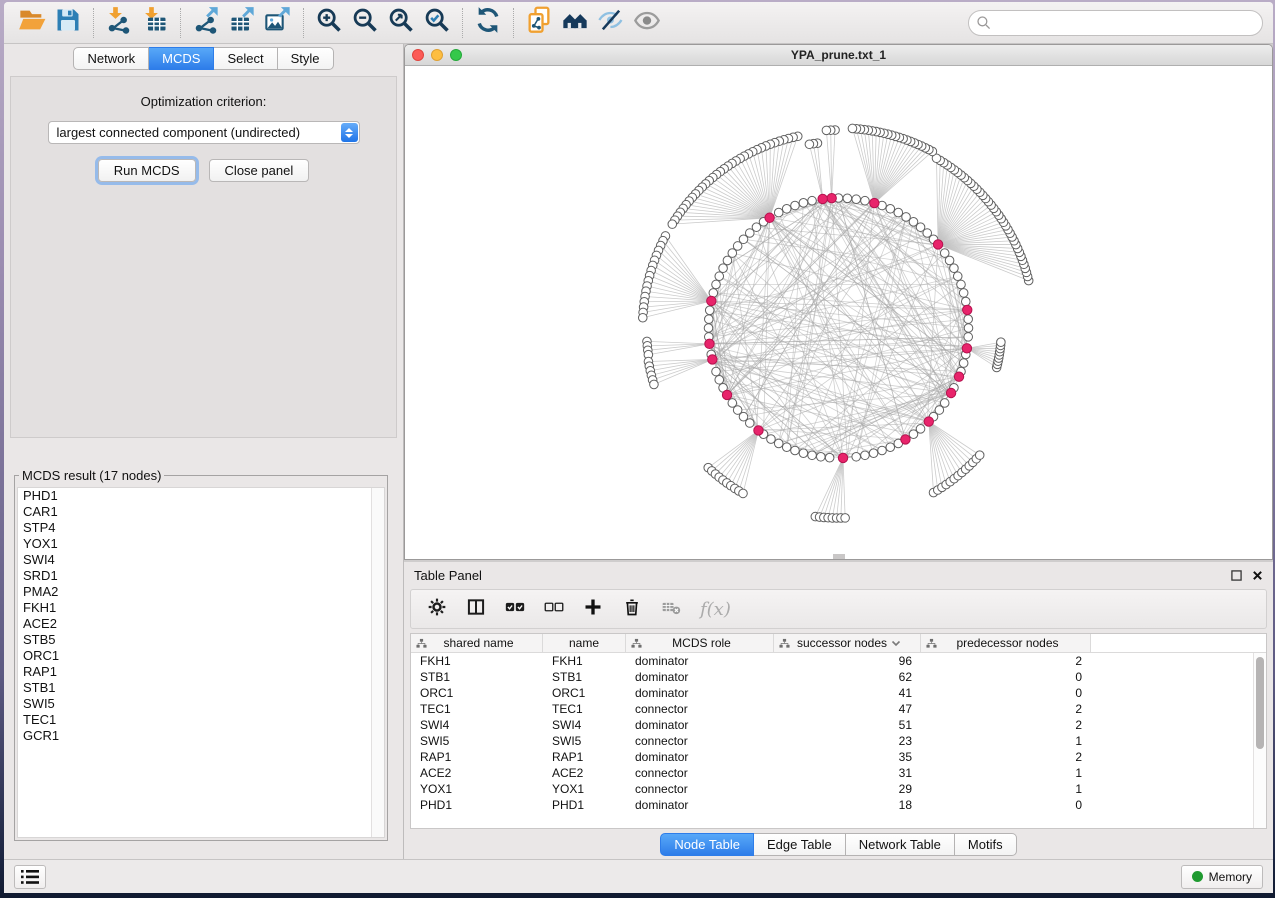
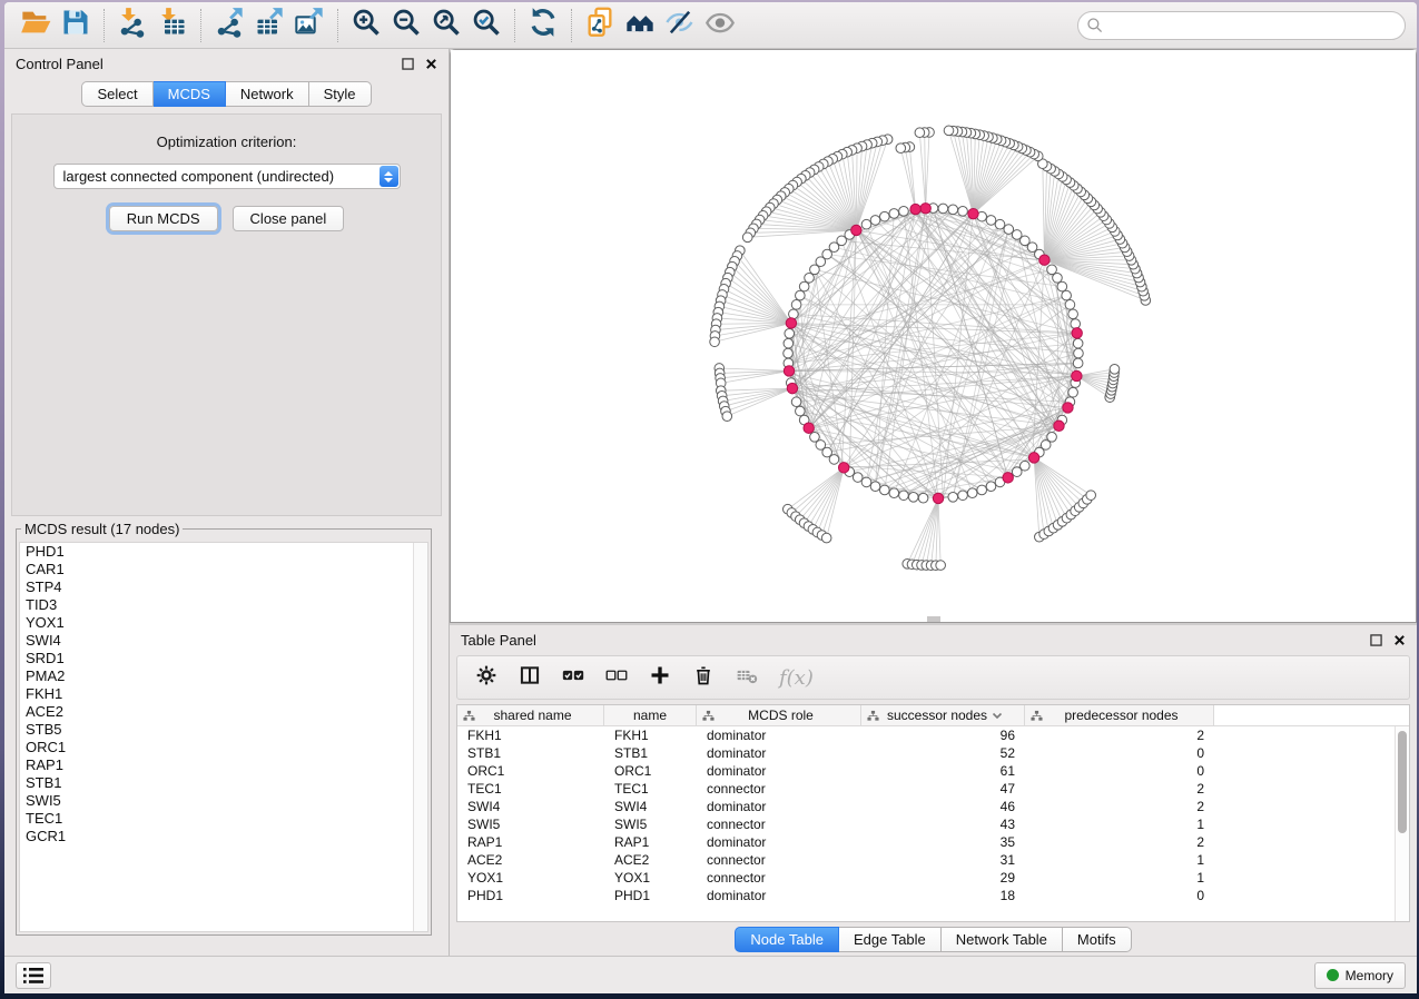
+ Control Panel
- Network
+ Select
  MCDS
- Select
+ Network
  Style
  Optimization criterion:
  largest connected component (undirected)
  Run MCDS
  Close panel
  MCDS result (17 nodes)
  PHD1
  CAR1
  STP4
+ TID3
  YOX1
  SWI4
  SRD1
  PMA2
  FKH1
  ACE2
  STB5
  ORC1
  RAP1
  STB1
  SWI5
  TEC1
  GCR1
- YPA_prune.txt_1
  Table Panel
  f(x)
  shared name
  name
  MCDS role
  successor nodes
  predecessor nodes
  FKH1
  FKH1
  dominator
  96
  2
  STB1
  STB1
  dominator
- 62
+ 52
  0
  ORC1
  ORC1
  dominator
- 41
+ 61
  0
  TEC1
  TEC1
  connector
  47
  2
  SWI4
  SWI4
  dominator
- 51
+ 46
  2
  SWI5
  SWI5
  connector
- 23
+ 43
  1
  RAP1
  RAP1
  dominator
  35
  2
  ACE2
  ACE2
  connector
  31
  1
  YOX1
  YOX1
  connector
  29
  1
  PHD1
  PHD1
  dominator
  18
  0
  Node Table
  Edge Table
  Network Table
  Motifs
  Memory
